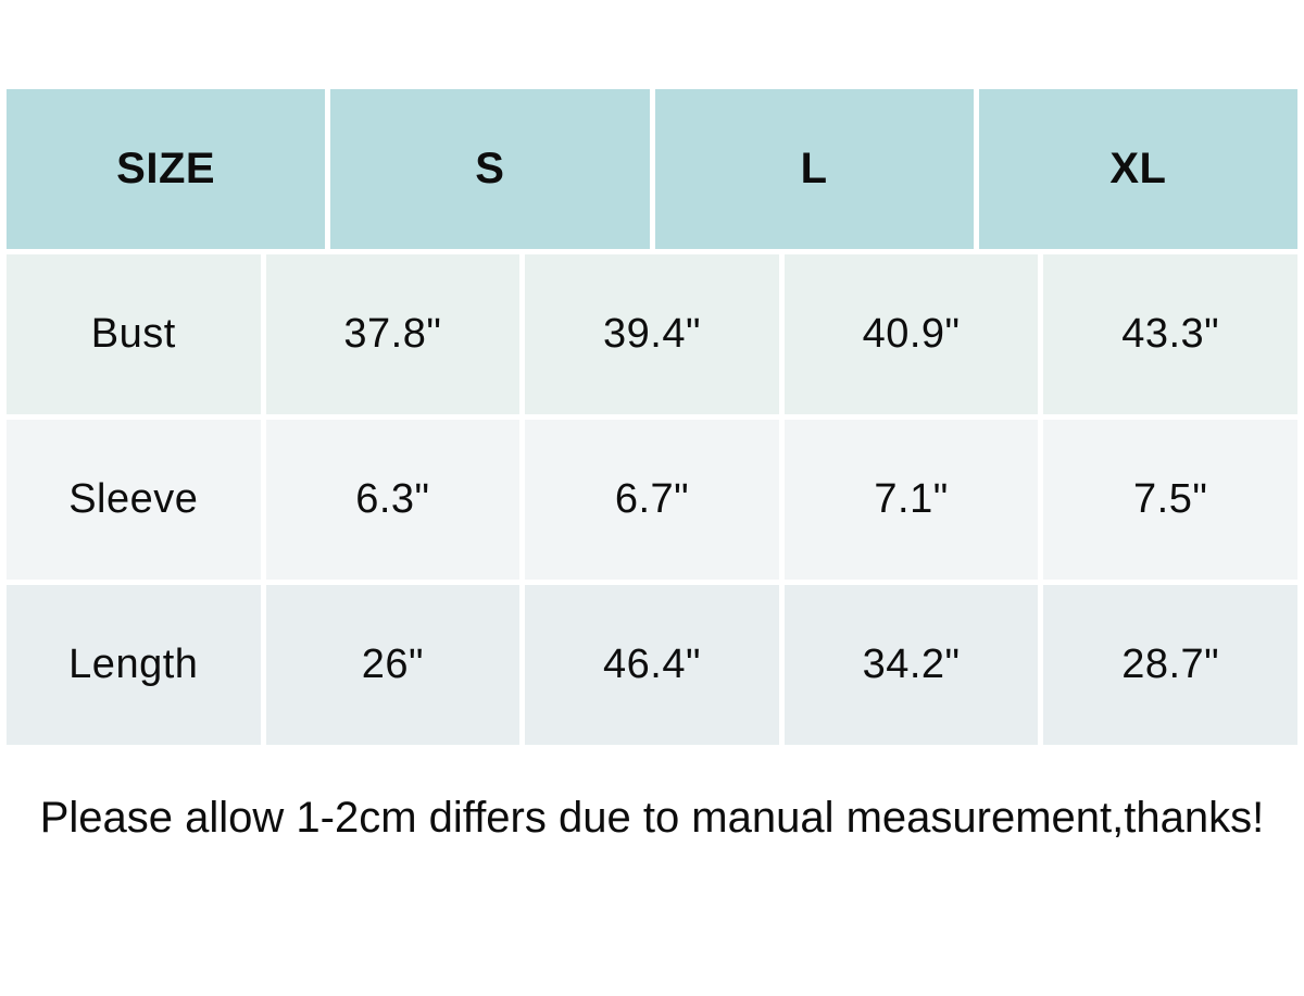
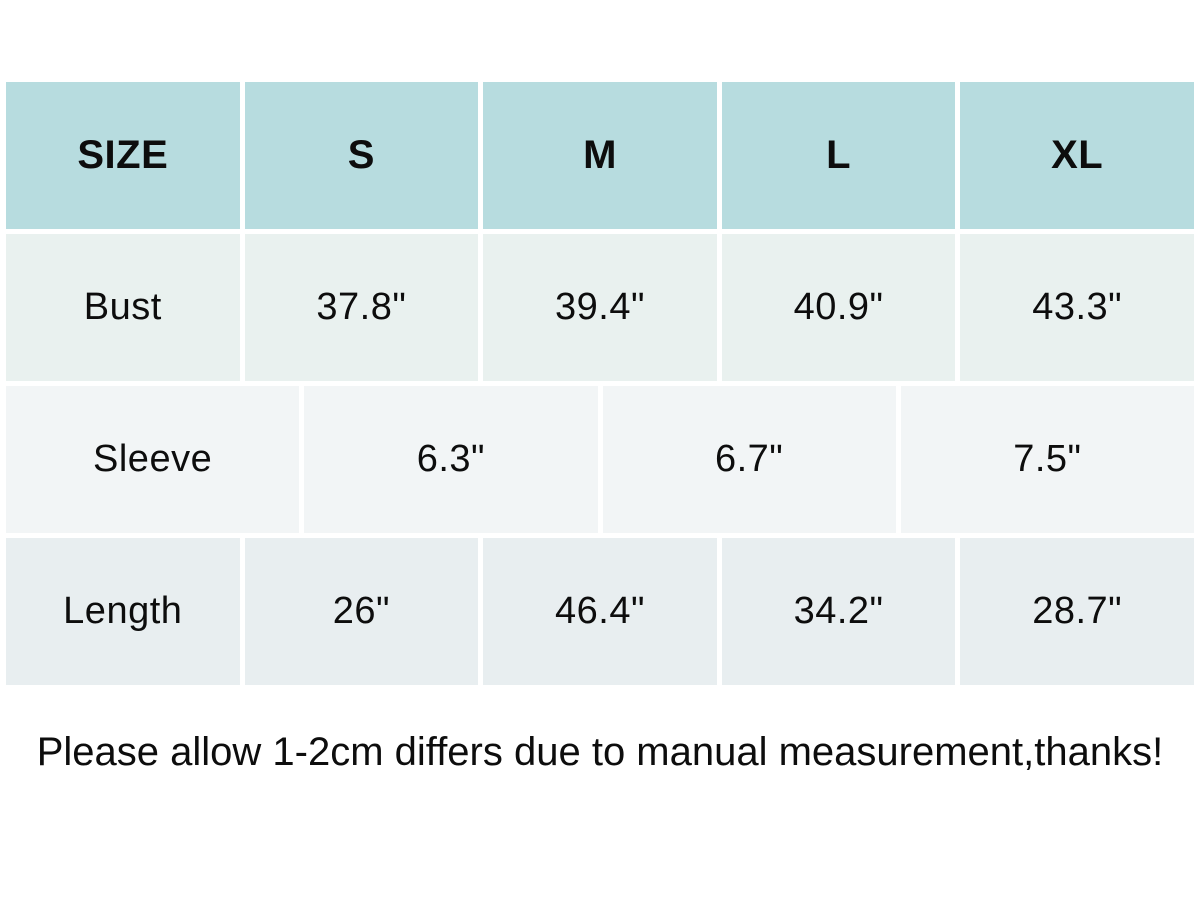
  SIZE
  S
+ M
  L
  XL
  Bust
  37.8"
  39.4"
  40.9"
  43.3"
  Sleeve
  6.3"
  6.7"
- 7.1"
  7.5"
  Length
  26"
  46.4"
  34.2"
  28.7"
  Please allow 1-2cm differs due to manual measurement,thanks!
